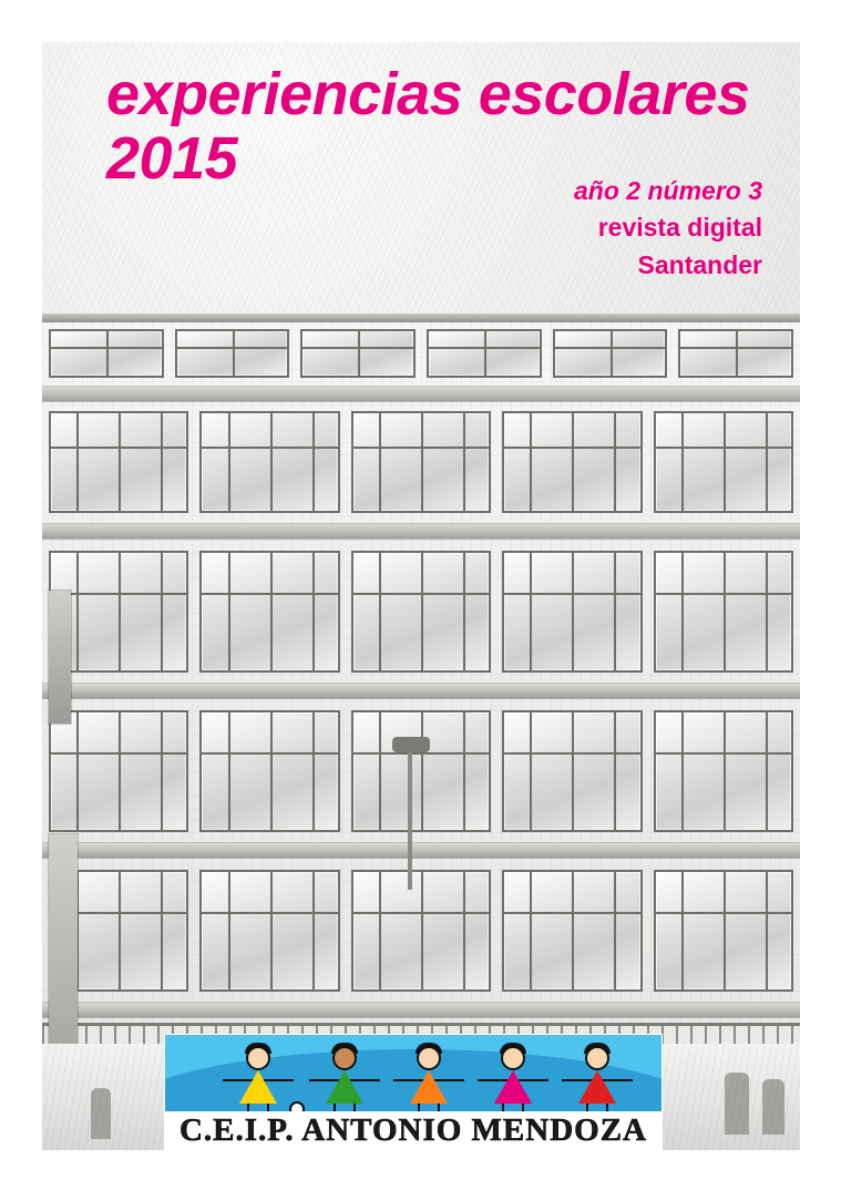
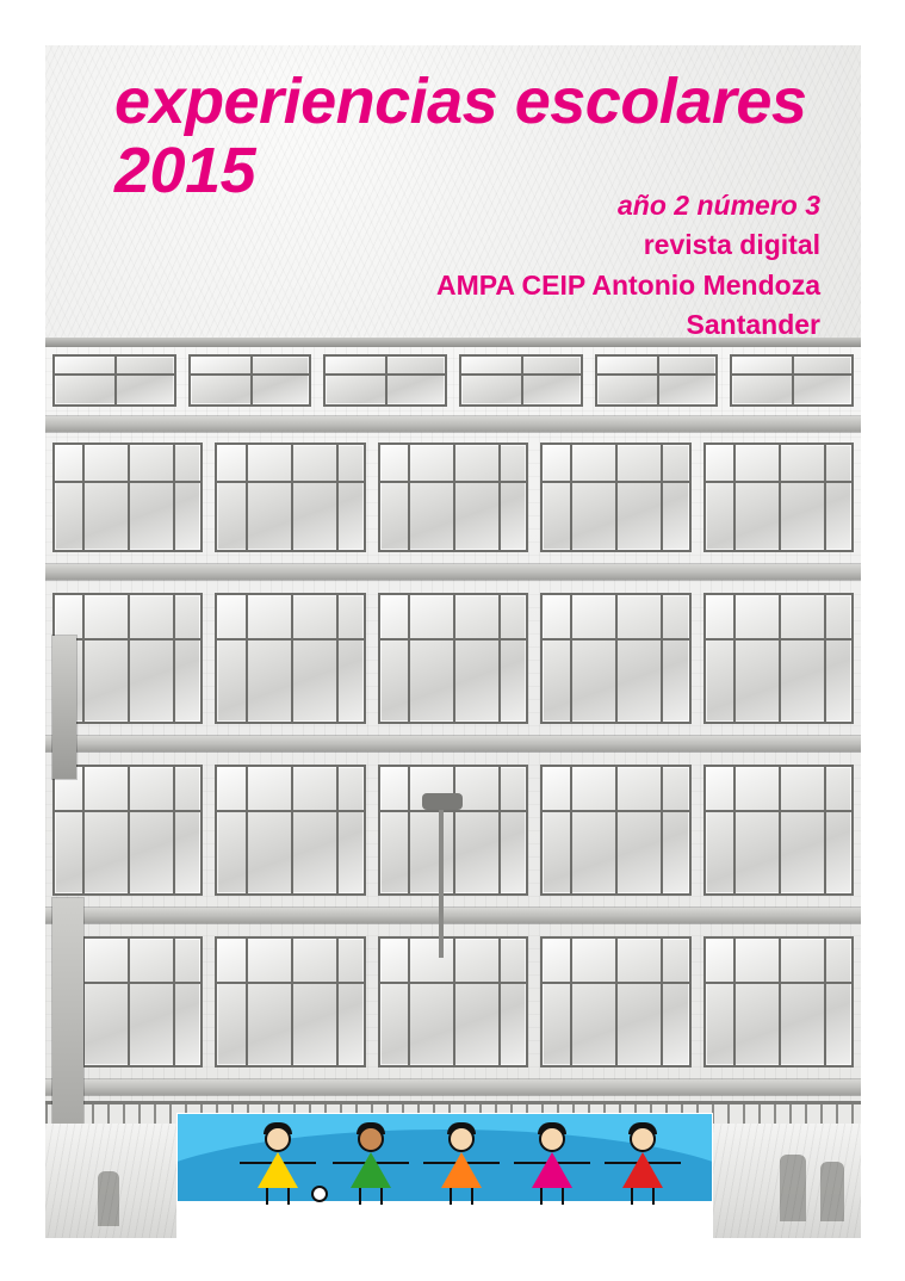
  experiencias escolares
  2015
  año 2 número 3
  revista digital
+ AMPA CEIP Antonio Mendoza
  Santander
- C.E.I.P. ANTONIO MENDOZA
